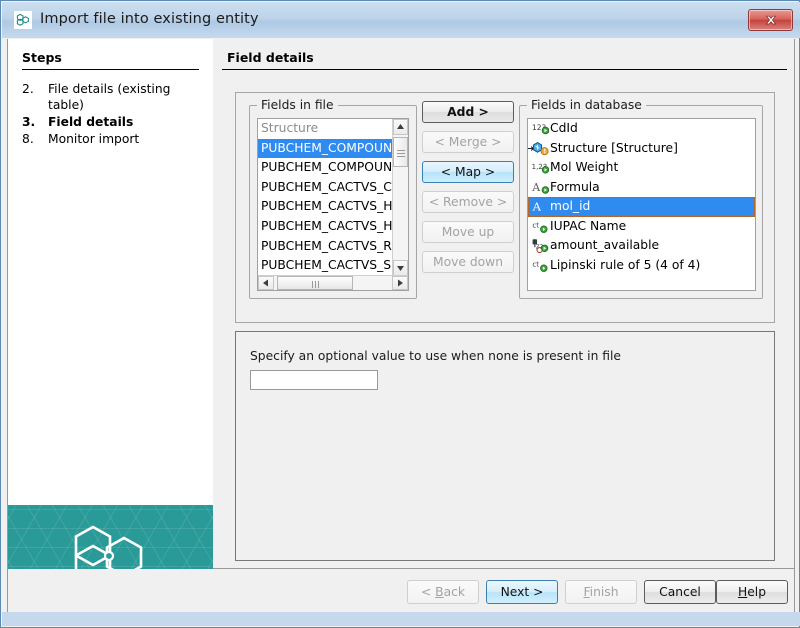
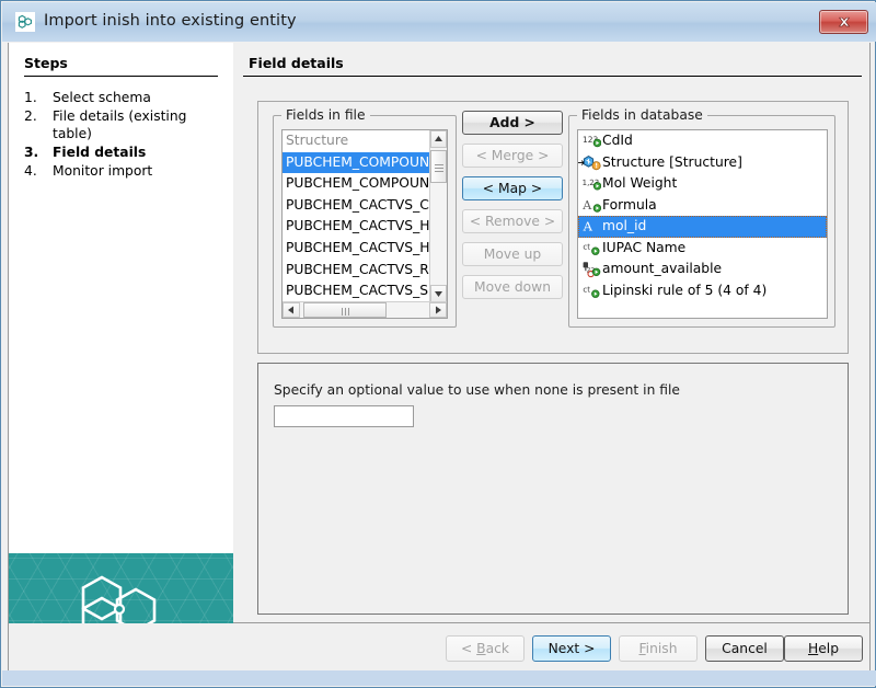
- Import file into existing entity
+ Import inish into existing entity
  Steps
+ 1.
+ Select schema
  2.
  File details (existing table)
  3.
  Field details
- 8.
+ 4.
  Monitor import
  Field details
  Fields in file
  Structure
  PUBCHEM_COMPOUN
  PUBCHEM_COMPOUN
  PUBCHEM_CACTVS_C
  PUBCHEM_CACTVS_H
  PUBCHEM_CACTVS_H
  PUBCHEM_CACTVS_R
  PUBCHEM_CACTVS_S
  Add >
  < Merge >
  < Map >
  < Remove >
  Move up
  Move down
  Fields in database
  CdId
  →
  Structure [Structure]
  1,2
  Mol Weight
  A
  Formula
  A
  mol_id
  ct
  IUPAC Name
  amount_available
  ct
  Lipinski rule of 5 (4 of 4)
  Specify an optional value to use when none is present in file
  < Back
  Next >
  Finish
  Cancel
  Help
